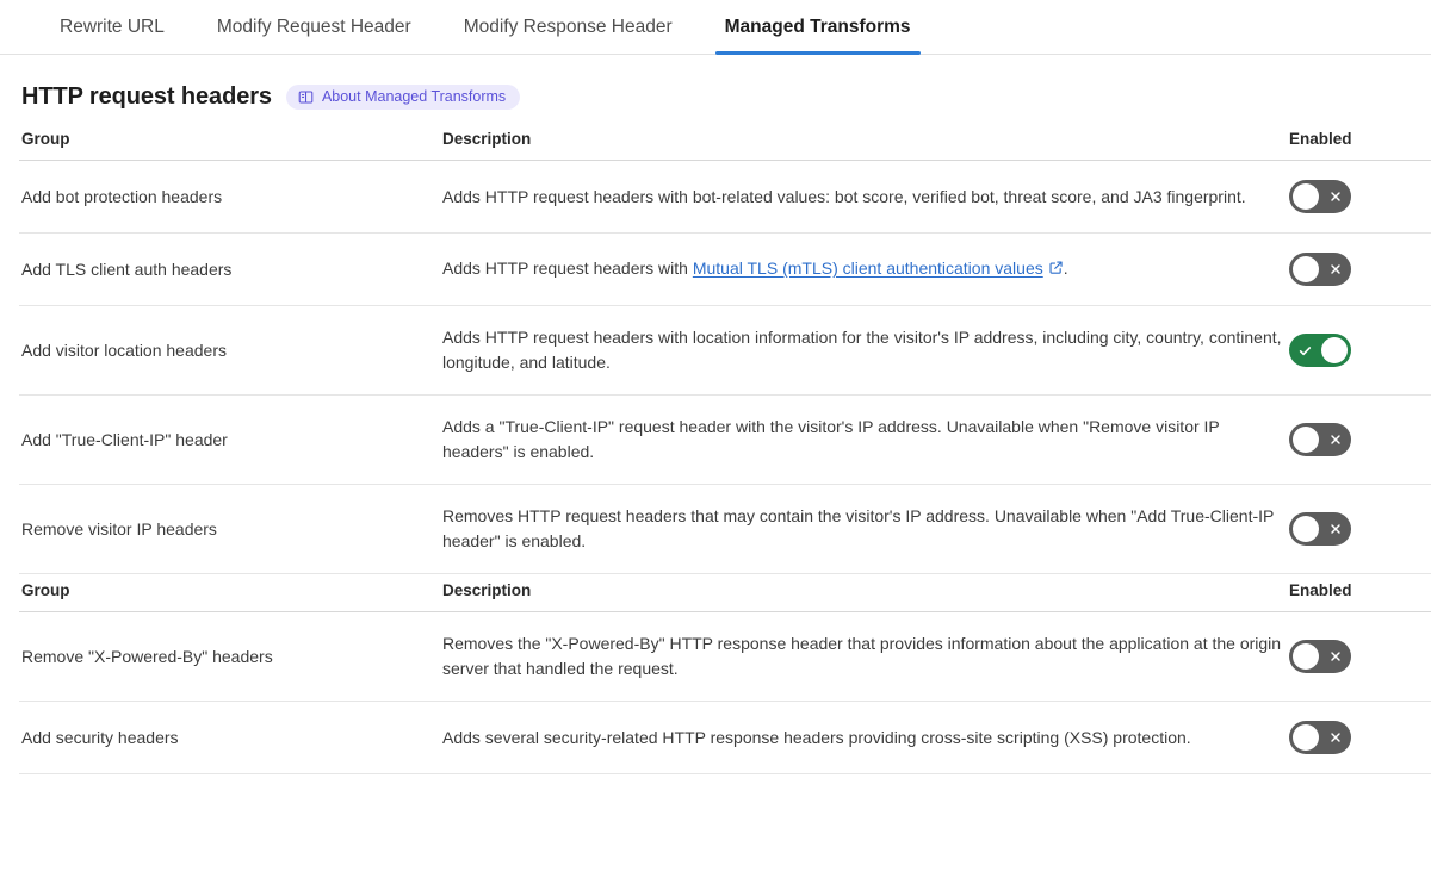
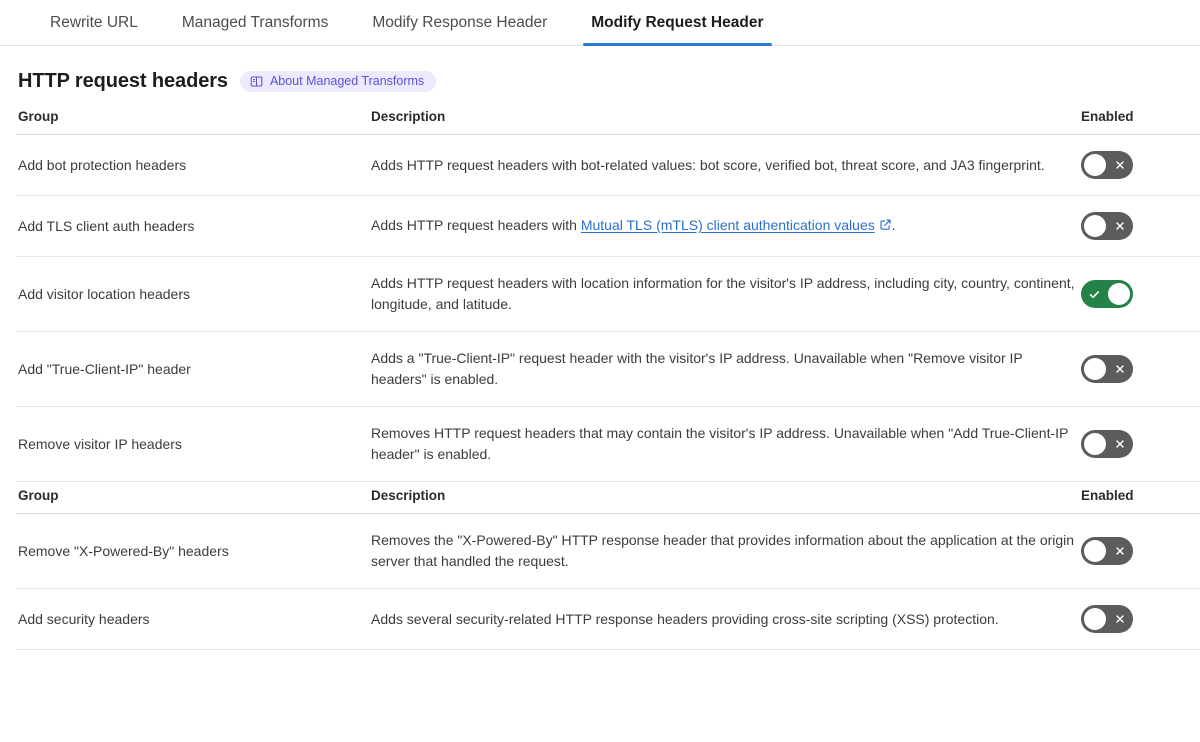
  Rewrite URL
- Modify Request Header
+ Managed Transforms
  Modify Response Header
- Managed Transforms
+ Modify Request Header
  HTTP request headers
  About Managed Transforms
  Group	Description	Enabled
  Add bot protection headers	Adds HTTP request headers with bot-related values: bot score, verified bot, threat score, and JA3 fingerprint.
  Add TLS client auth headers	Adds HTTP request headers with Mutual TLS (mTLS) client authentication values .
  Add visitor location headers	Adds HTTP request headers with location information for the visitor's IP address, including city, country, continent, longitude, and latitude.
  Add "True-Client-IP" header	Adds a "True-Client-IP" request header with the visitor's IP address. Unavailable when "Remove visitor IP headers" is enabled.
  Remove visitor IP headers	Removes HTTP request headers that may contain the visitor's IP address. Unavailable when "Add True-Client-IP header" is enabled.
  Group	Description	Enabled
  Remove "X-Powered-By" headers	Removes the "X-Powered-By" HTTP response header that provides information about the application at the origin server that handled the request.
  Add security headers	Adds several security-related HTTP response headers providing cross-site scripting (XSS) protection.
